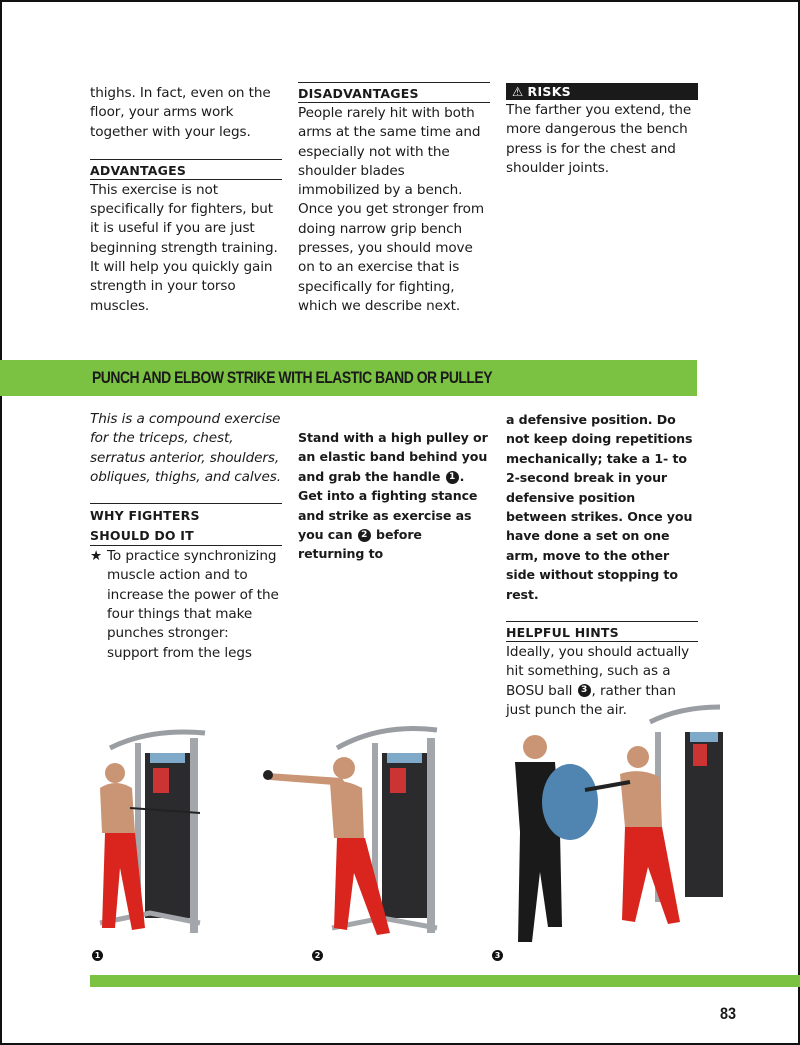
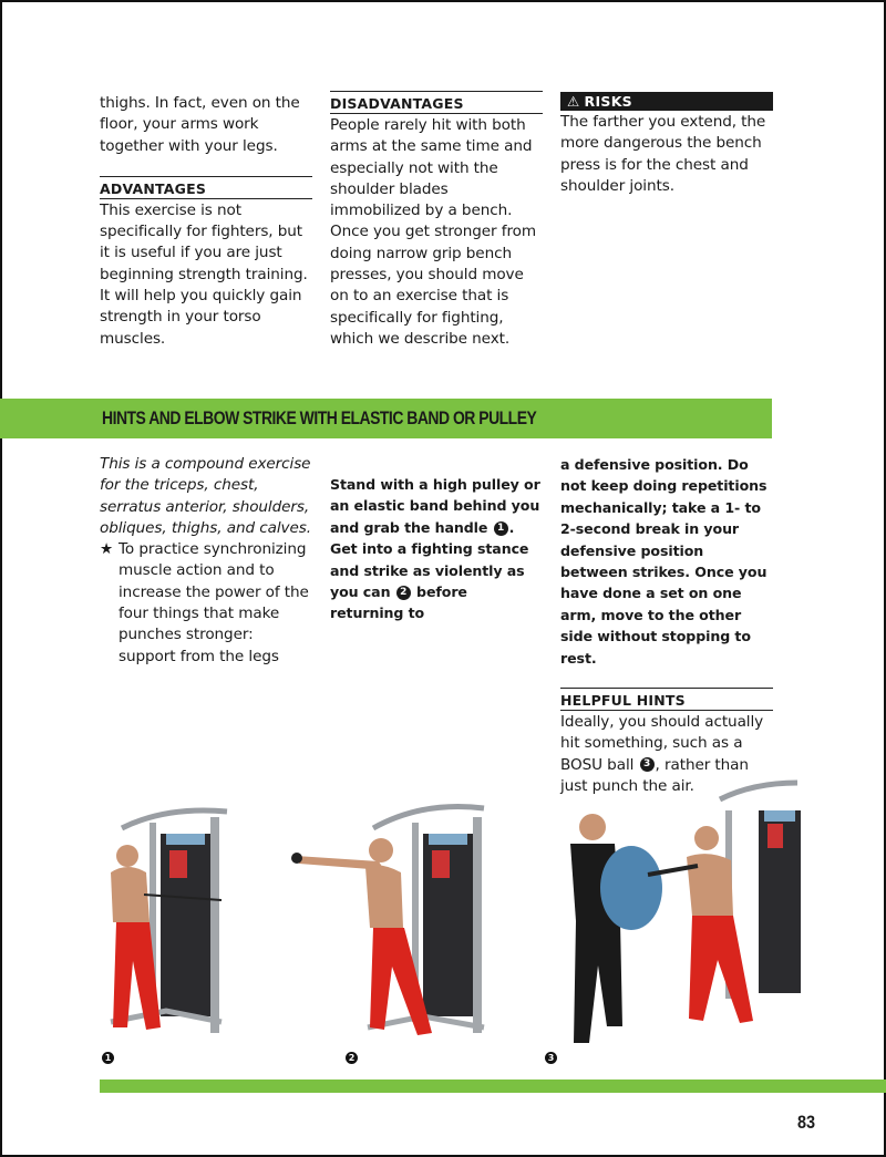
  thighs. In fact, even on the floor, your arms work together with your legs.
  ADVANTAGES
  This exercise is not specifically for fighters, but it is useful if you are just beginning strength training. It will help you quickly gain strength in your torso muscles.
  DISADVANTAGES
  People rarely hit with both arms at the same time and especially not with the shoulder blades immobilized by a bench. Once you get stronger from doing narrow grip bench presses, you should move on to an exercise that is specifically for fighting, which we describe next.
  ⚠ RISKS
  The farther you extend, the more dangerous the bench press is for the chest and shoulder joints.
- PUNCH AND ELBOW STRIKE WITH ELASTIC BAND OR PULLEY
+ HINTS AND ELBOW STRIKE WITH ELASTIC BAND OR PULLEY
  This is a compound exercise for the triceps, chest, serratus anterior, shoulders, obliques, thighs, and calves.
- WHY FIGHTERS
- SHOULD DO IT
  ★
  To practice synchronizing muscle action and to increase the power of the four things that make punches stronger: support from the legs
- Stand with a high pulley or an elastic band behind you and grab the handle 1 . Get into a fighting stance and strike as exercise as you can 2 before returning to
+ Stand with a high pulley or an elastic band behind you and grab the handle 1 . Get into a fighting stance and strike as violently as you can 2 before returning to
  a defensive position. Do not keep doing repetitions mechanically; take a 1- to 2-second break in your defensive position between strikes. Once you have done a set on one arm, move to the other side without stopping to rest.
  HELPFUL HINTS
  Ideally, you should actually hit something, such as a BOSU ball 3 , rather than just punch the air.
  1
  2
  3
  83
